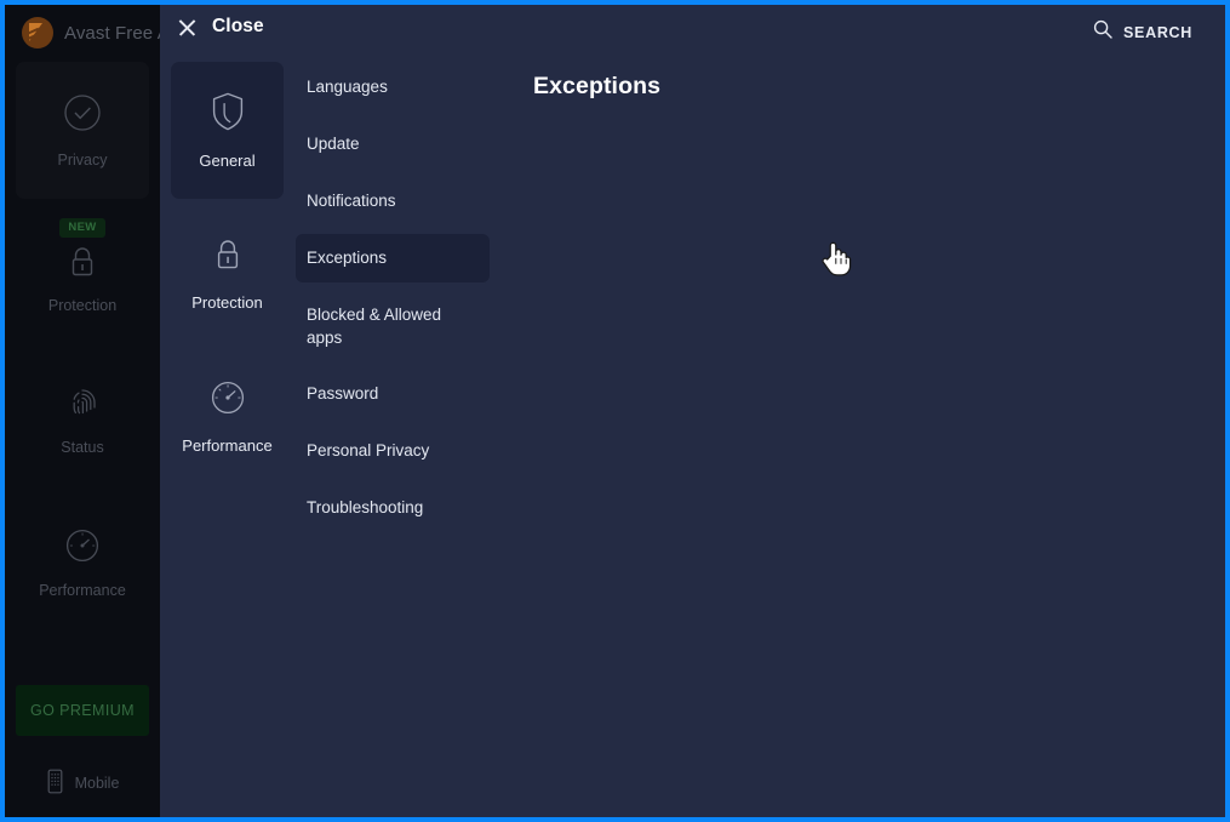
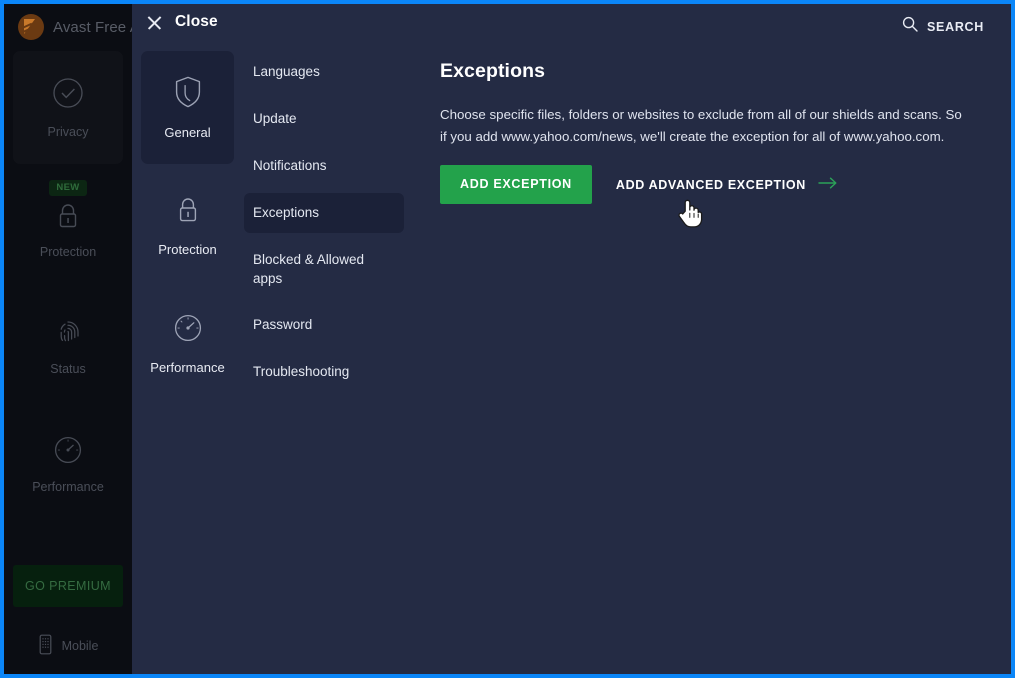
  Avast Free
  Privacy
  NEW
  Protection
  Status
  Performance
  GO PREMIUM
  Mobile
  Close
  SEARCH
  General
  Protection
  Performance
  Languages
  Update
  Notifications
  Exceptions
  Blocked & Allowed apps
  Password
- Personal Privacy
  Troubleshooting
  Exceptions
+ Choose specific files, folders or websites to exclude from all of our shields and scans. So if you add www.yahoo.com/news, we'll create the exception for all of www.yahoo.com.
+ ADD EXCEPTION
+ ADD ADVANCED EXCEPTION
